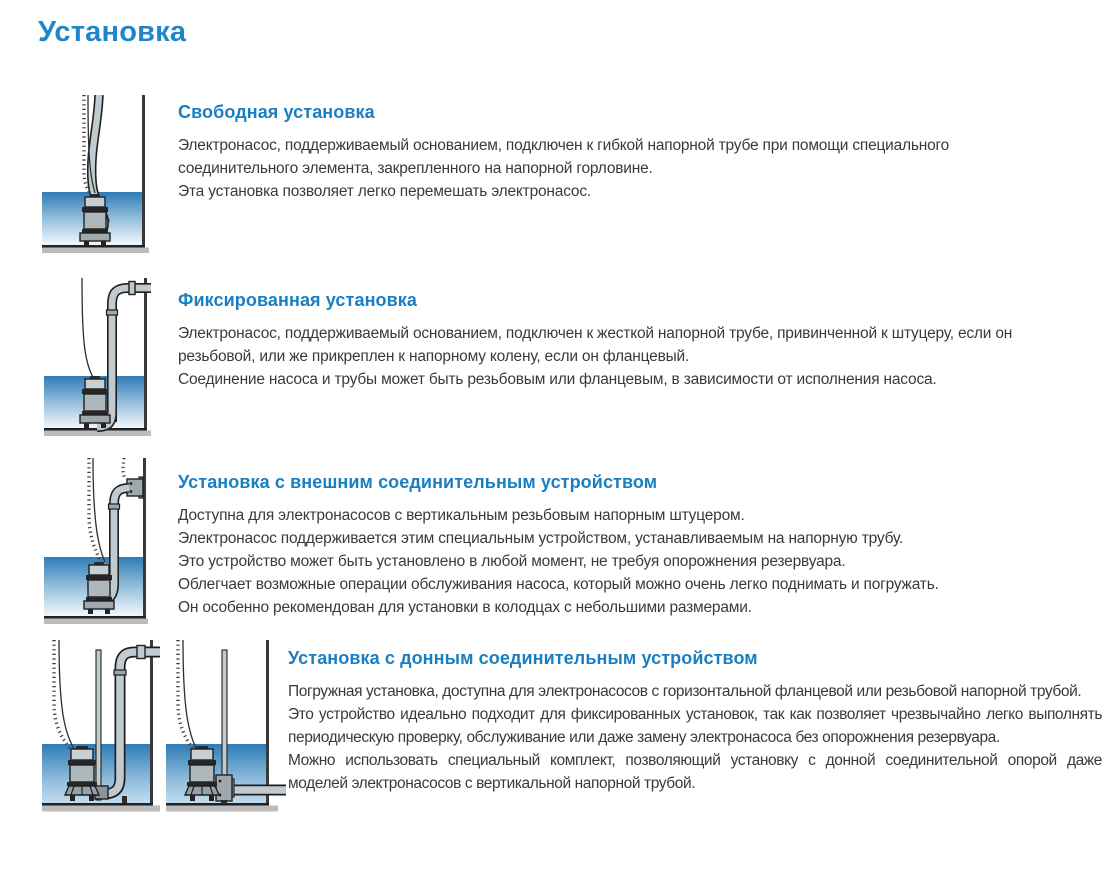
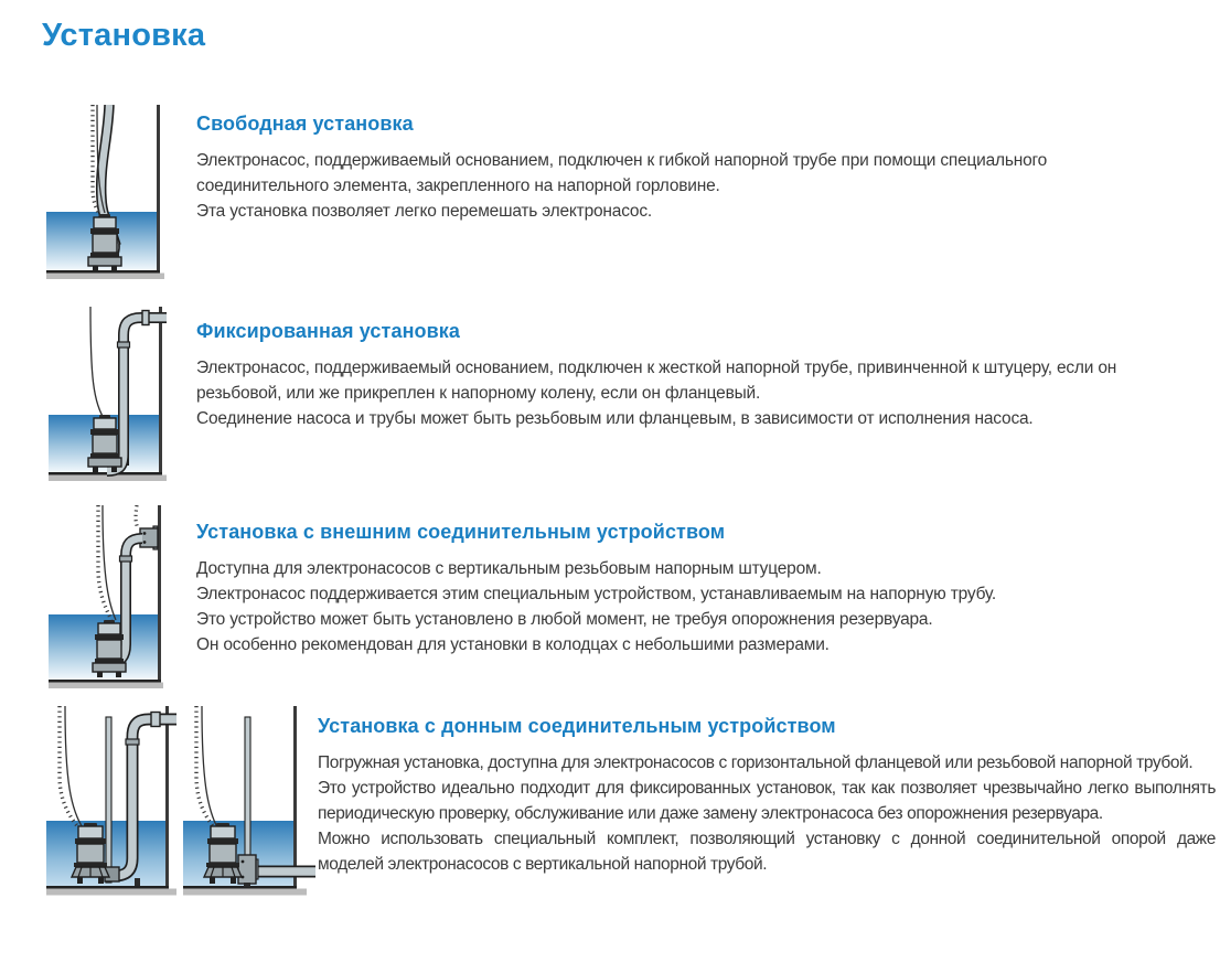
  Установка
  Свободная установка
  Электронасос, поддерживаемый основанием, подключен к гибкой напорной трубе при помощи специального соединительного элемента, закрепленного на напорной горловине.
  Эта установка позволяет легко перемешать электронасос.
  Фиксированная установка
  Электронасос, поддерживаемый основанием, подключен к жесткой напорной трубе, привинченной к штуцеру, если он резьбовой, или же прикреплен к напорному колену, если он фланцевый.
  Соединение насоса и трубы может быть резьбовым или фланцевым, в зависимости от исполнения насоса.
  Установка с внешним соединительным устройством
  Доступна для электронасосов с вертикальным резьбовым напорным штуцером.
  Электронасос поддерживается этим специальным устройством, устанавливаемым на напорную трубу.
  Это устройство может быть установлено в любой момент, не требуя опорожнения резервуара.
- Облегчает возможные операции обслуживания насоса, который можно очень легко поднимать и погружать.
  Он особенно рекомендован для установки в колодцах с небольшими размерами.
  Установка с донным соединительным устройством
  Погружная установка, доступна для электронасосов с горизонтальной фланцевой или резьбовой напорной трубой.
  Это устройство идеально подходит для фиксированных установок, так как позволяет чрезвычайно легко выполнять периодическую проверку, обслуживание или даже замену электронасоса без опорожнения резервуара.
  Можно использовать специальный комплект, позволяющий установку с донной соединительной опорой даже моделей электронасосов с вертикальной напорной трубой.
